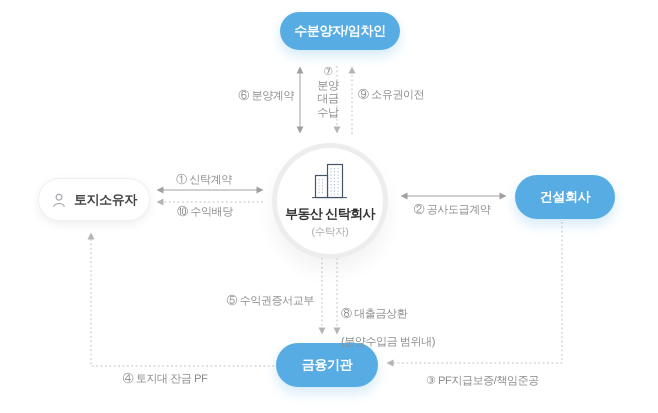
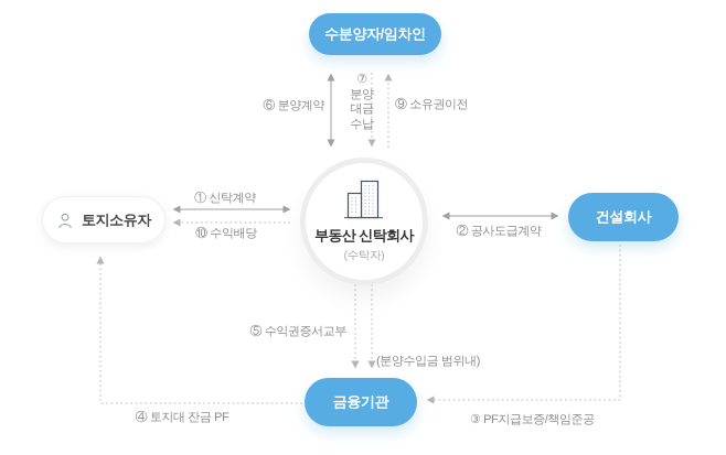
  수분양자/임차인
  토지소유자
  부동산 신탁회사
  (수탁자)
  건설회사
  금융기관
  ⑥ 분양계약
  ⑦
  분양
  대금
  수납
  ⑨ 소유권이전
  ① 신탁계약
  ⑩ 수익배당
  ② 공사도급계약
  ⑤ 수익권증서교부
- ⑧ 대출금상환
  (분양수입금 범위내)
  ④ 토지대 잔금 PF
  ③ PF지급보증/책임준공
